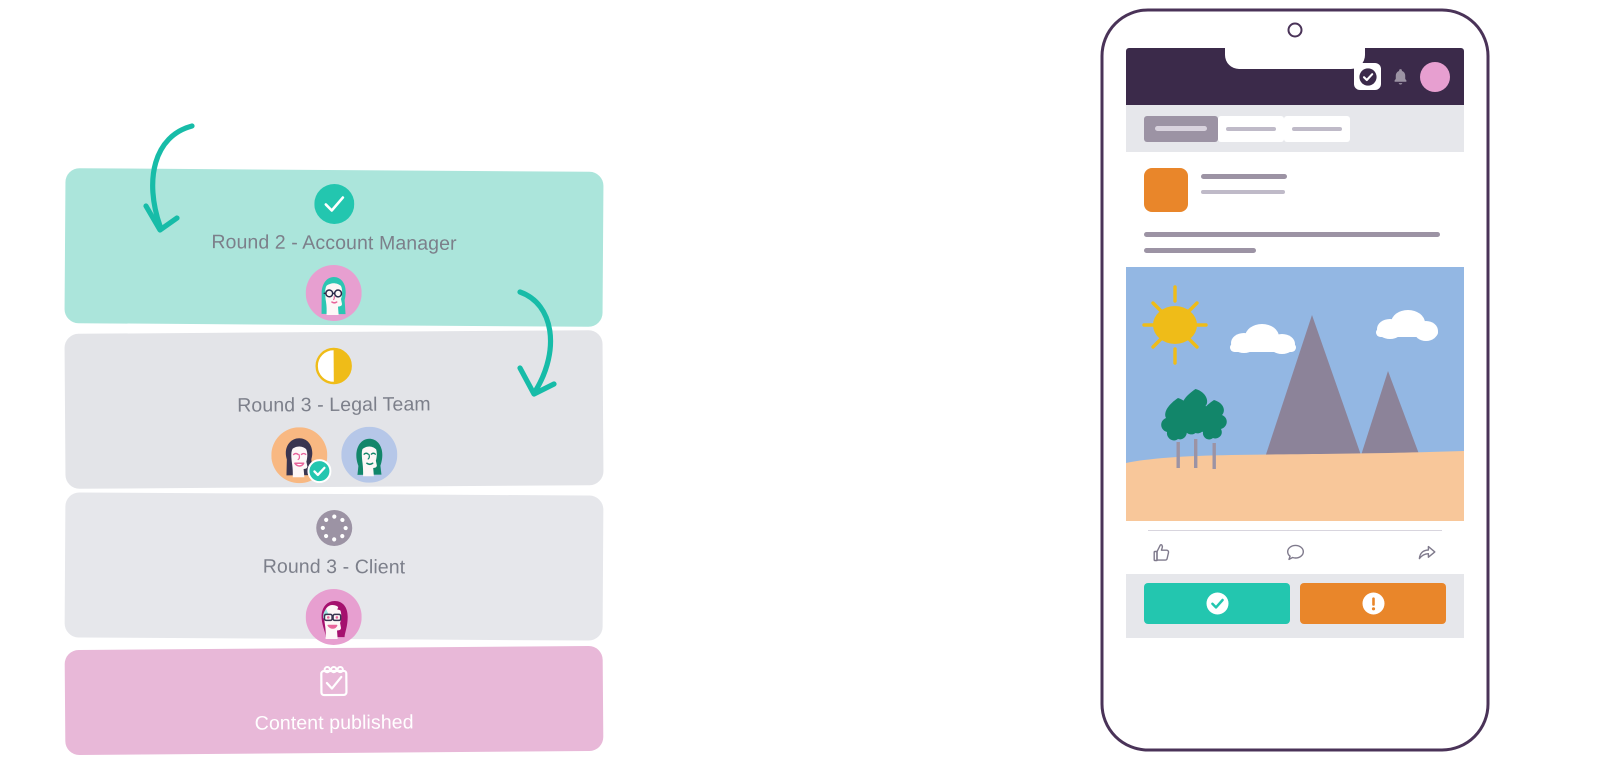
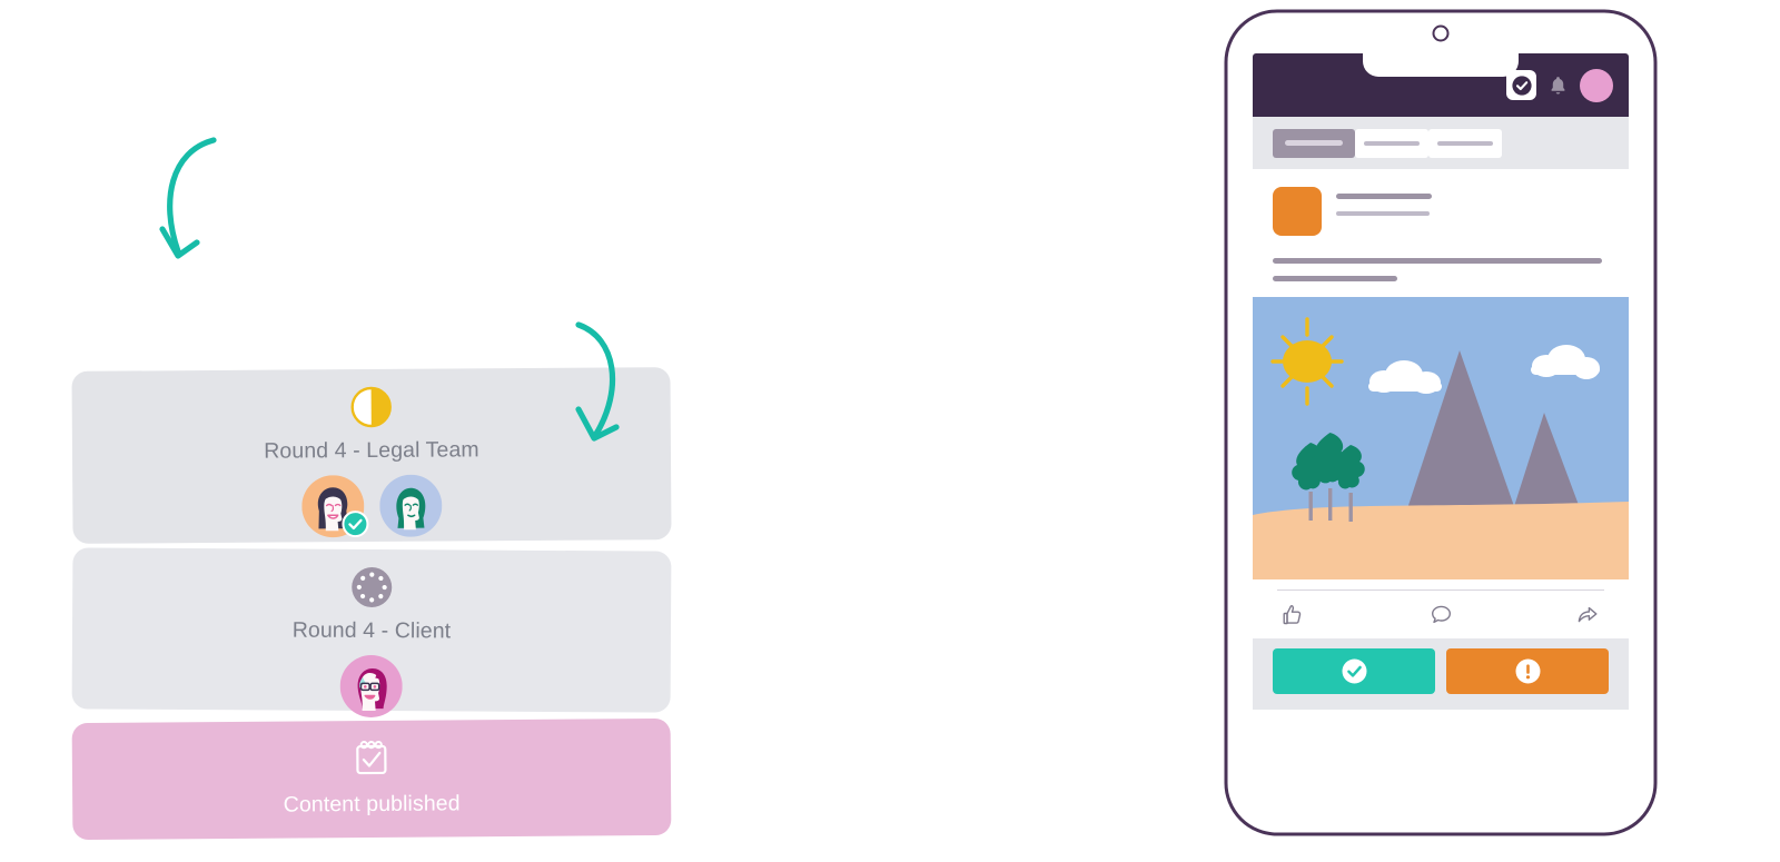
- Round 2 - Account Manager
- Round 3 - Legal Team
+ Round 4 - Legal Team
- Round 3 - Client
+ Round 4 - Client
  Content published
